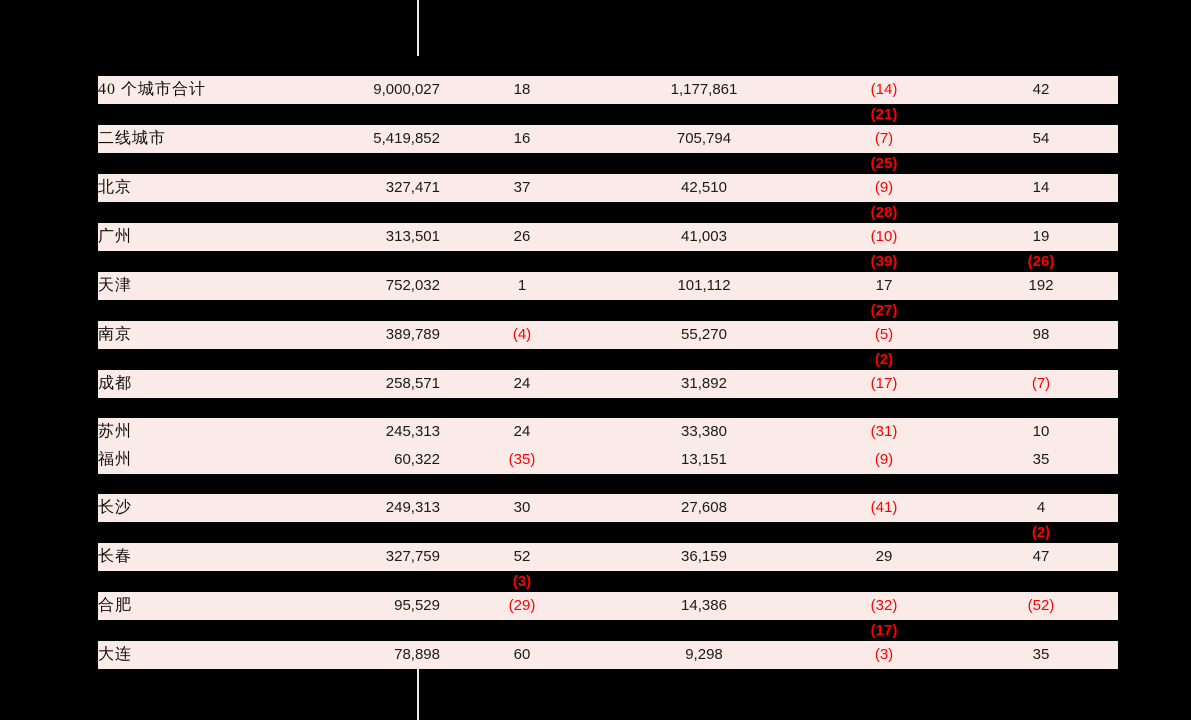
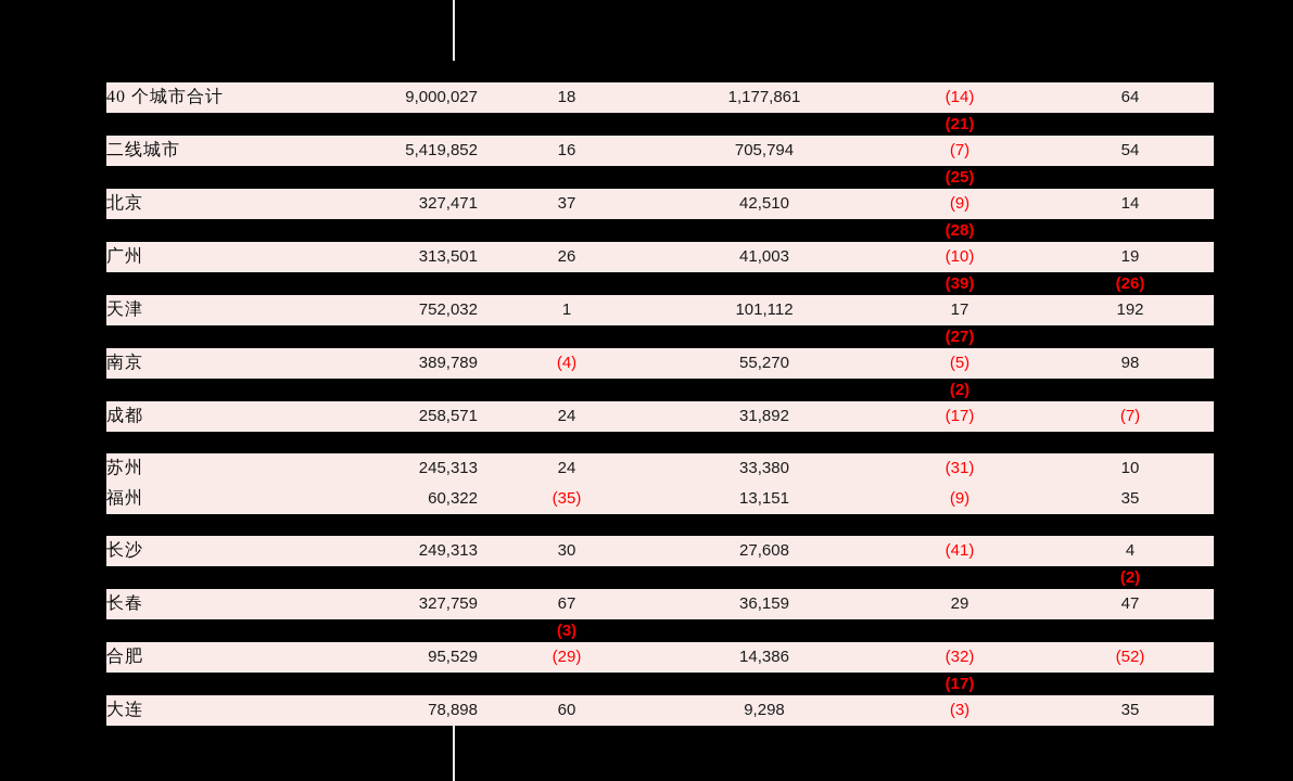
- 40 个城市合计	9,000,027	18	1,177,861	(14)	42
+ 40 个城市合计	9,000,027	18	1,177,861	(14)	64
  				(21)
  二线城市	5,419,852	16	705,794	(7)	54
  				(25)
  北京	327,471	37	42,510	(9)	14
  				(28)
  广州	313,501	26	41,003	(10)	19
  				(39)	(26)
  天津	752,032	1	101,112	17	192
  				(27)
  南京	389,789	(4)	55,270	(5)	98
  				(2)
  成都	258,571	24	31,892	(17)	(7)
  苏州	245,313	24	33,380	(31)	10
  福州	60,322	(35)	13,151	(9)	35
  长沙	249,313	30	27,608	(41)	4
  					(2)
- 长春	327,759	52	36,159	29	47
+ 长春	327,759	67	36,159	29	47
  		(3)
  合肥	95,529	(29)	14,386	(32)	(52)
  				(17)
  大连	78,898	60	9,298	(3)	35
